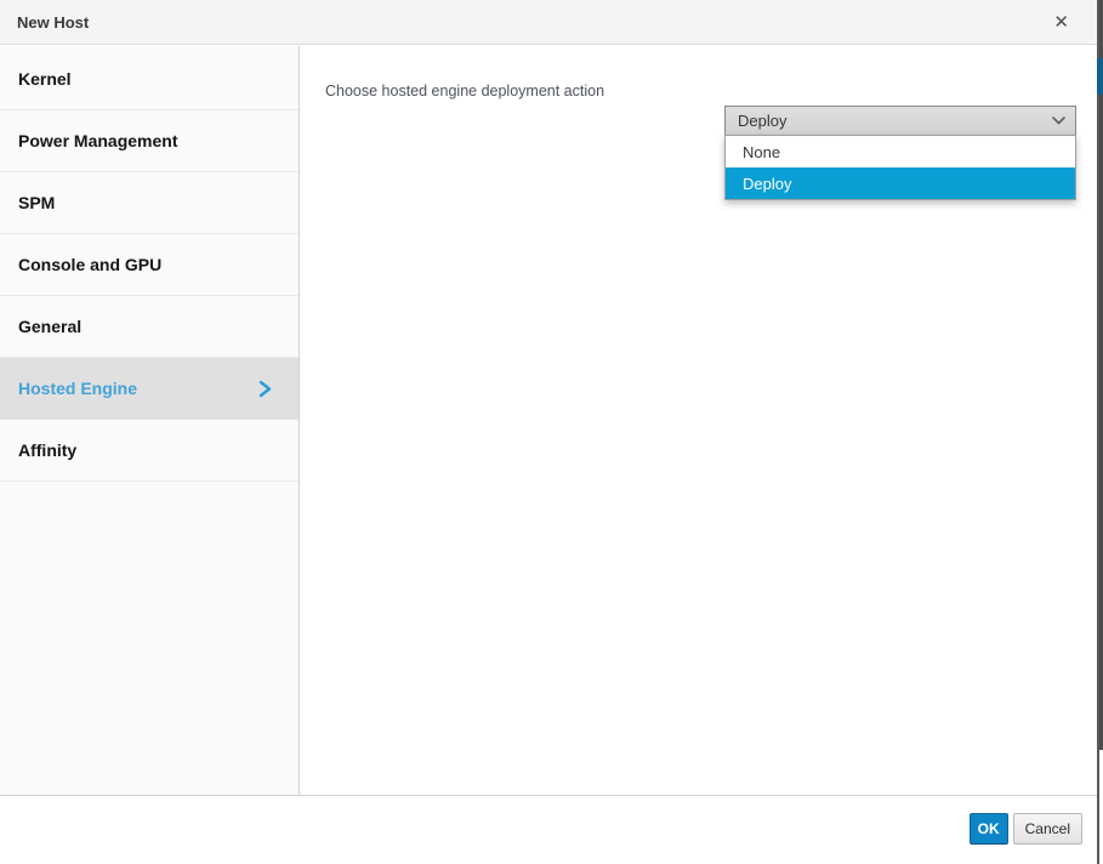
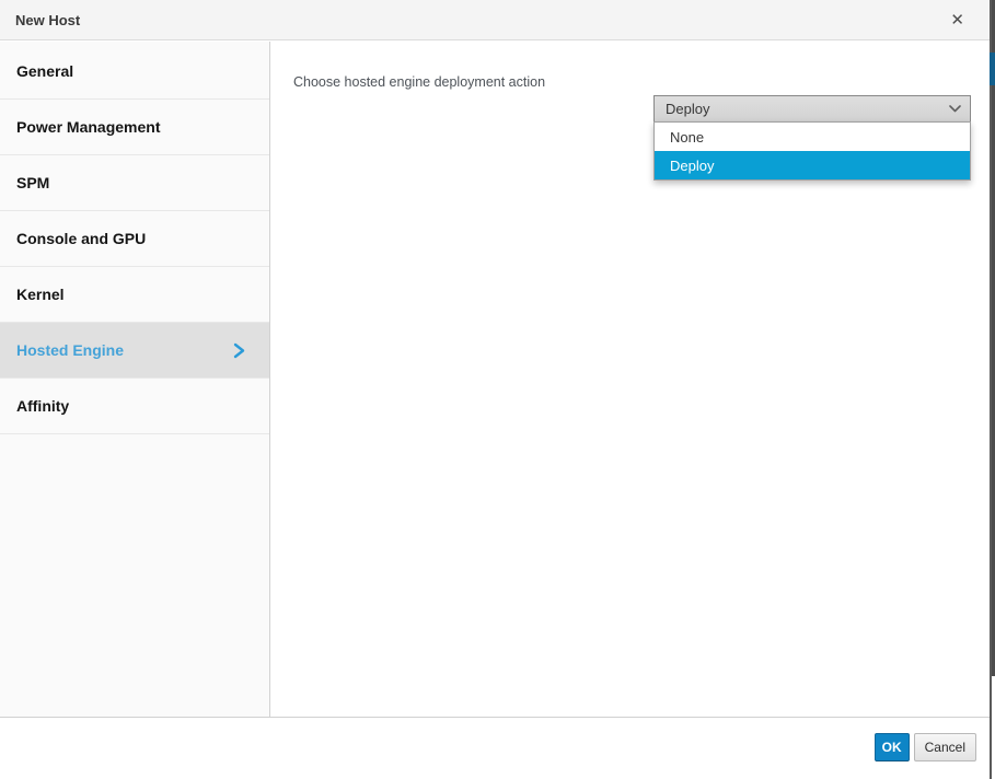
  New Host
  ✕
- Kernel
+ General
  Power Management
  SPM
  Console and GPU
- General
+ Kernel
  Hosted Engine
  Affinity
  Choose hosted engine deployment action
  Deploy
  None
  Deploy
  OK
  Cancel
